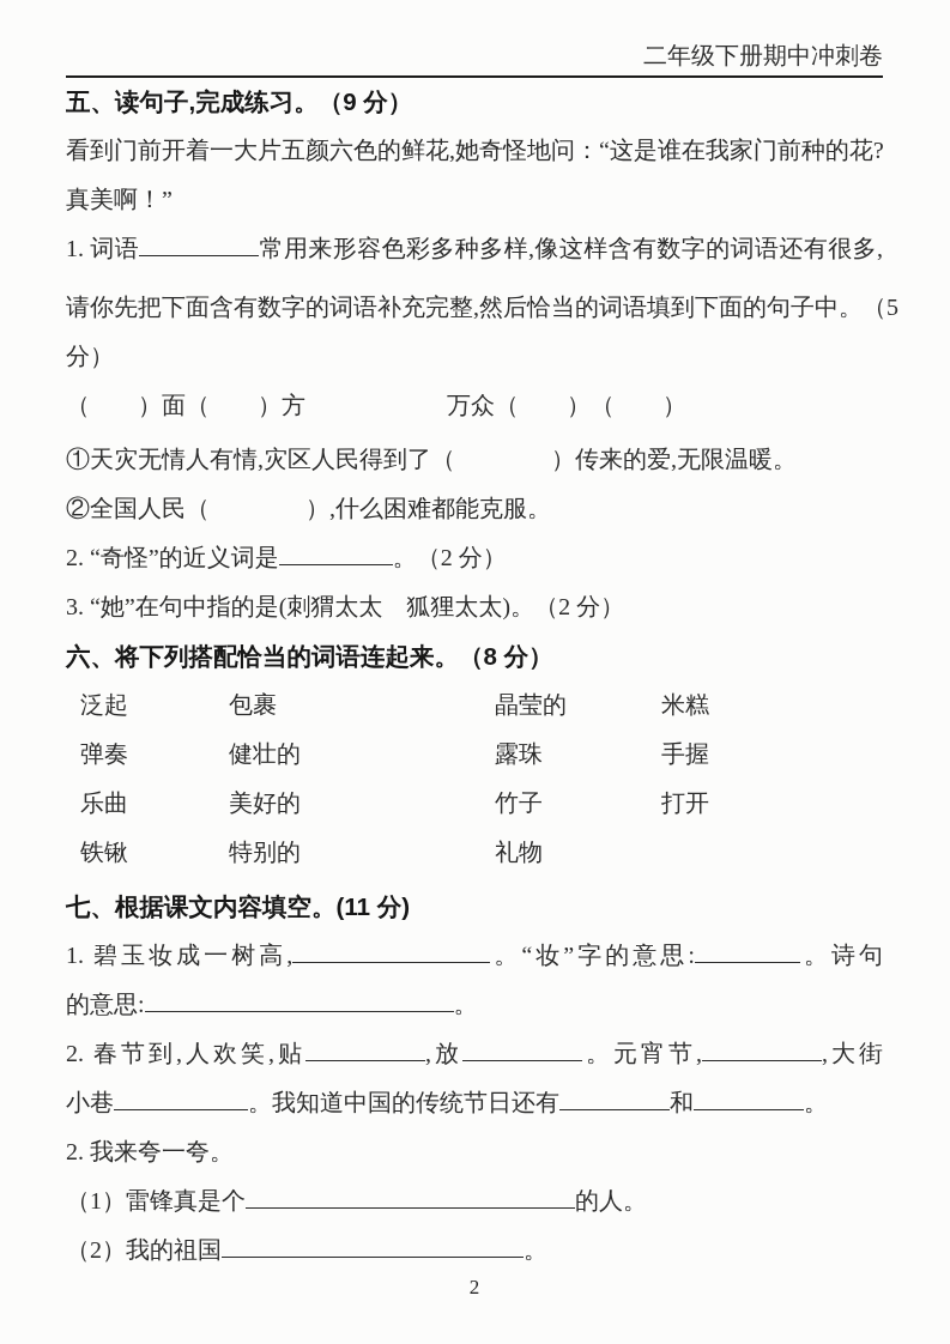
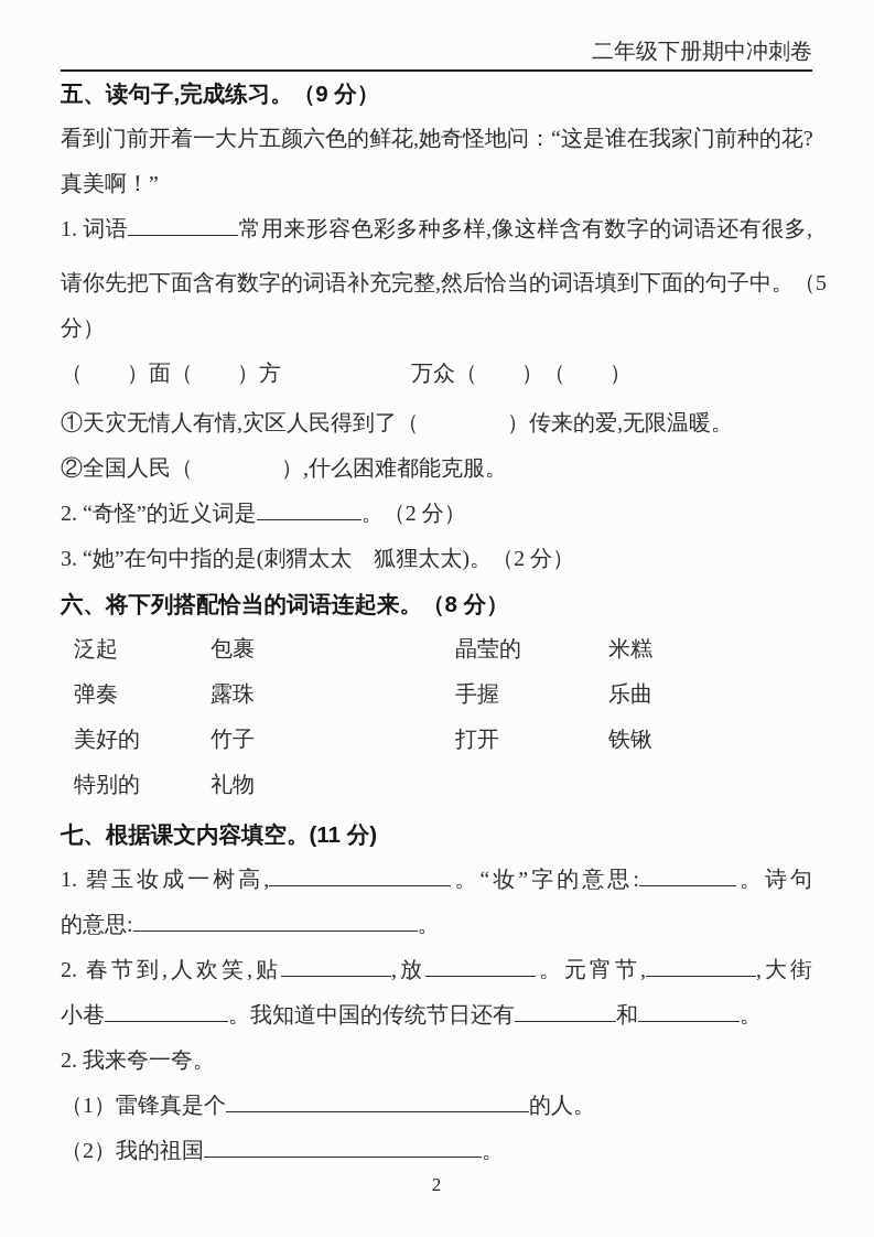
  二年级下册期中冲刺卷
  五、读句子,完成练习。（9 分）
  看到门前开着一大片五颜六色的鲜花,她奇怪地问：“这是谁在我家门前种的花?
  真美啊！”
  1. 词语 常用来形容色彩多种多样,像这样含有数字的词语还有很多,
  请你先把下面含有数字的词语补充完整,然后恰当的词语填到下面的句子中。（5
  分）
  （ ）面（ ）方 万众（ ）（ ）
  ①天灾无情人有情,灾区人民得到了（ ）传来的爱,无限温暖。
  ②全国人民（ ）,什么困难都能克服。
  2. “奇怪”的近义词是 。（2 分）
  3. “她”在句中指的是(刺猬太太 狐狸太太)。（2 分）
  六、将下列搭配恰当的词语连起来。（8 分）
  泛起
  包裹
  晶莹的
  米糕
  弹奏
- 健壮的
  露珠
  手握
  乐曲
  美好的
  竹子
  打开
  铁锹
  特别的
  礼物
  七、根据课文内容填空。(11 分)
  1. 碧玉妆成一树高, 。“妆”字的意思: 。诗句
  的意思: 。
  2. 春节到,人欢笑,贴 ,放 。元宵节, ,大街
  小巷 。我知道中国的传统节日还有 和 。
  2. 我来夸一夸。
  （1）雷锋真是个 的人。
  （2）我的祖国 。
  2
